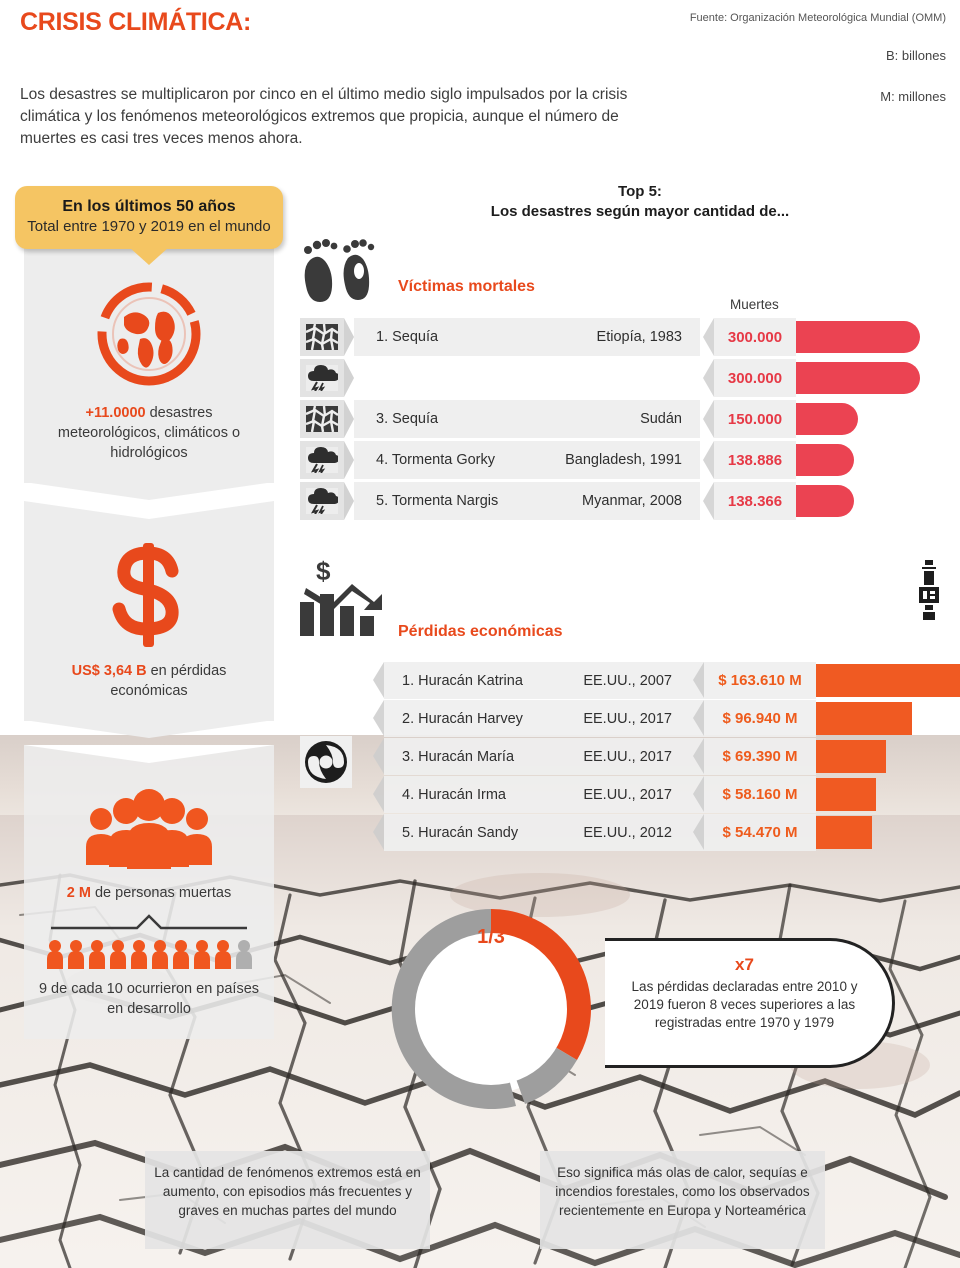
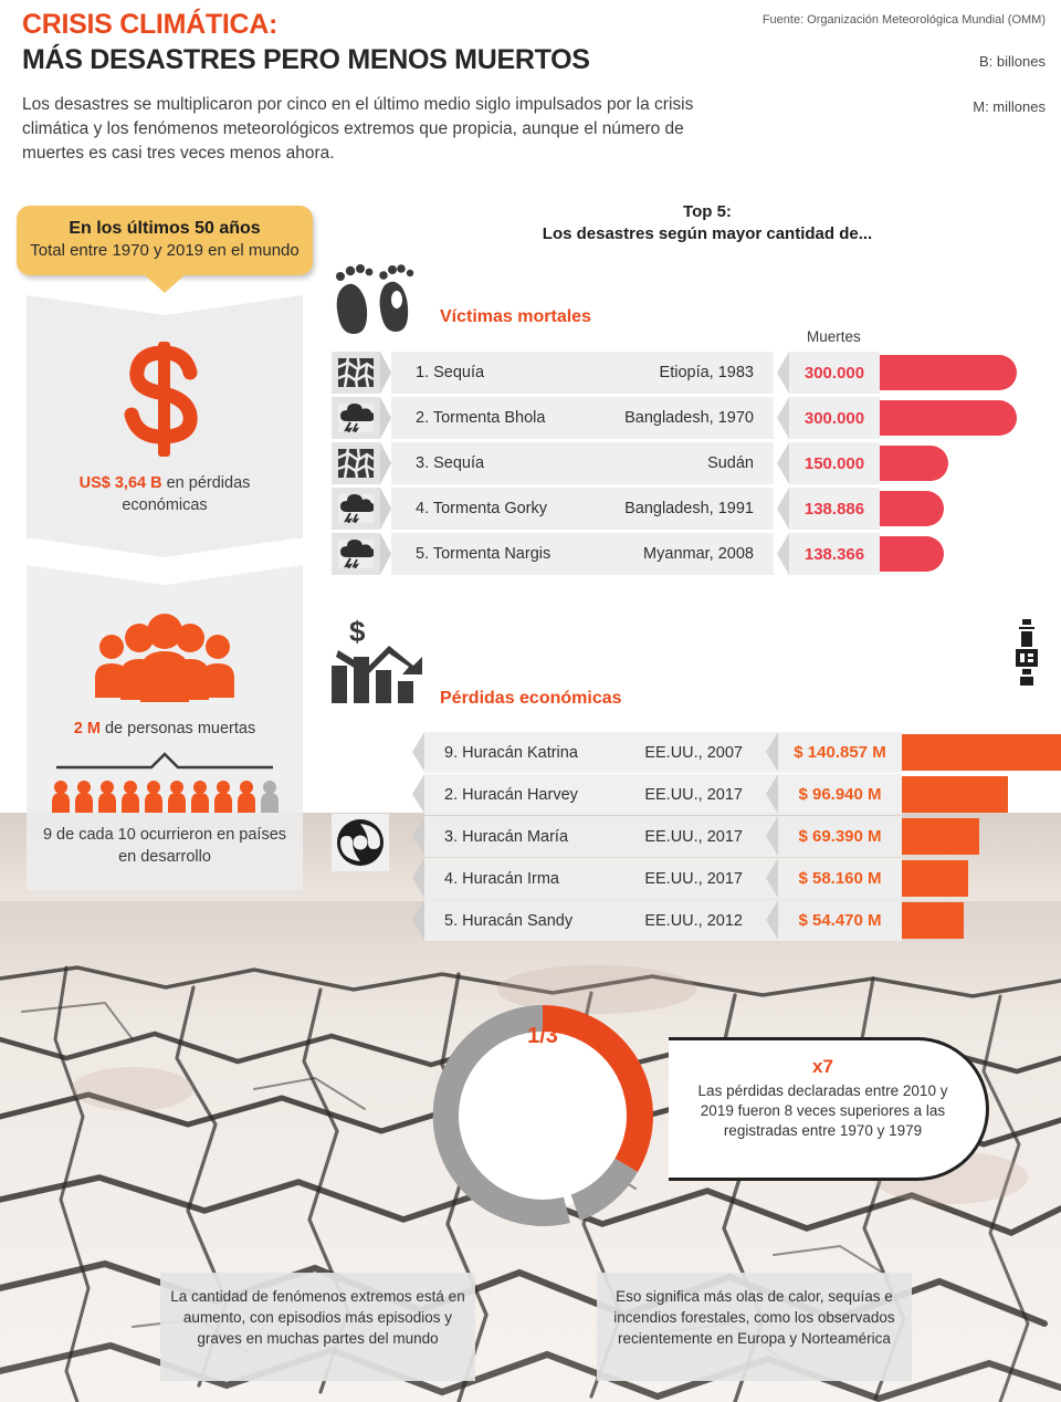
  CRISIS CLIMÁTICA:
+ MÁS DESASTRES PERO MENOS MUERTOS
  Los desastres se multiplicaron por cinco en el último medio siglo impulsados por la crisis climática y los fenómenos meteorológicos extremos que propicia, aunque el número de muertes es casi tres veces menos ahora.
  Fuente: Organización Meteorológica Mundial (OMM)
  B: billones
  M: millones
  En los últimos 50 años
  Total entre 1970 y 2019 en el mundo
- +11.0000 desastres meteorológicos, climáticos o hidrológicos
  US$ 3,64 B en pérdidas económicas
  2 M de personas muertas
  9 de cada 10 ocurrieron en países en desarrollo
  Top 5:
  Los desastres según mayor cantidad de...
  Víctimas mortales
  Muertes
  1. Sequía
  Etiopía, 1983
  300.000
+ 2. Tormenta Bhola
+ Bangladesh, 1970
  300.000
  3. Sequía
  Sudán
  150.000
  4. Tormenta Gorky
  Bangladesh, 1991
  138.886
  5. Tormenta Nargis
  Myanmar, 2008
  138.366
  $
  Pérdidas económicas
- 1. Huracán Katrina
+ 9. Huracán Katrina
  EE.UU., 2007
- $ 163.610 M
+ $ 140.857 M
  2. Huracán Harvey
  EE.UU., 2017
  $ 96.940 M
  3. Huracán María
  EE.UU., 2017
  $ 69.390 M
  4. Huracán Irma
  EE.UU., 2017
  $ 58.160 M
  5. Huracán Sandy
  EE.UU., 2012
  $ 54.470 M
  1/3
  x7
  Las pérdidas declaradas entre 2010 y 2019 fueron 8 veces superiores a las registradas entre 1970 y 1979
- La cantidad de fenómenos extremos está en aumento, con episodios más frecuentes y graves en muchas partes del mundo
+ La cantidad de fenómenos extremos está en aumento, con episodios más episodios y graves en muchas partes del mundo
  Eso significa más olas de calor, sequías e incendios forestales, como los observados recientemente en Europa y Norteamérica
